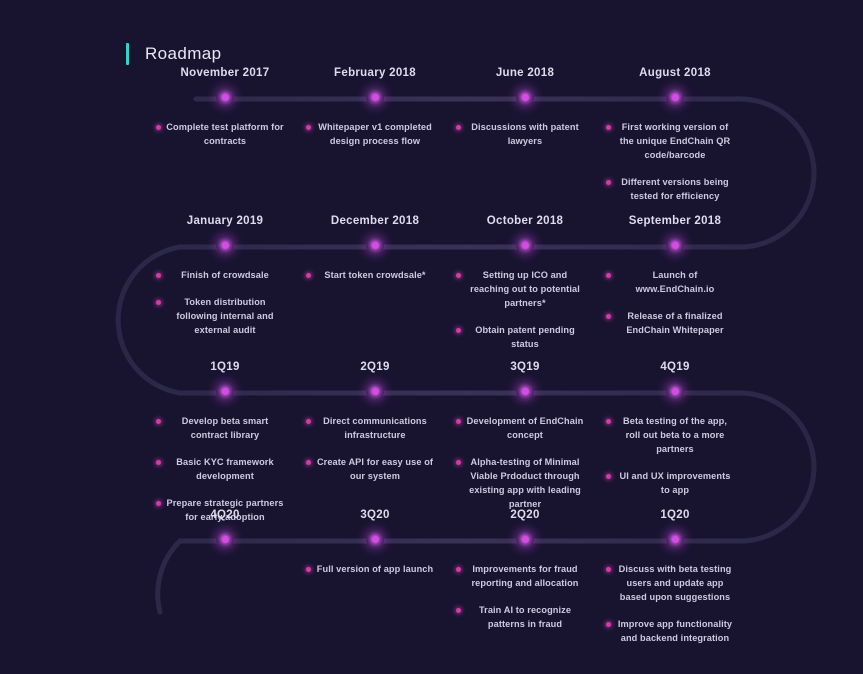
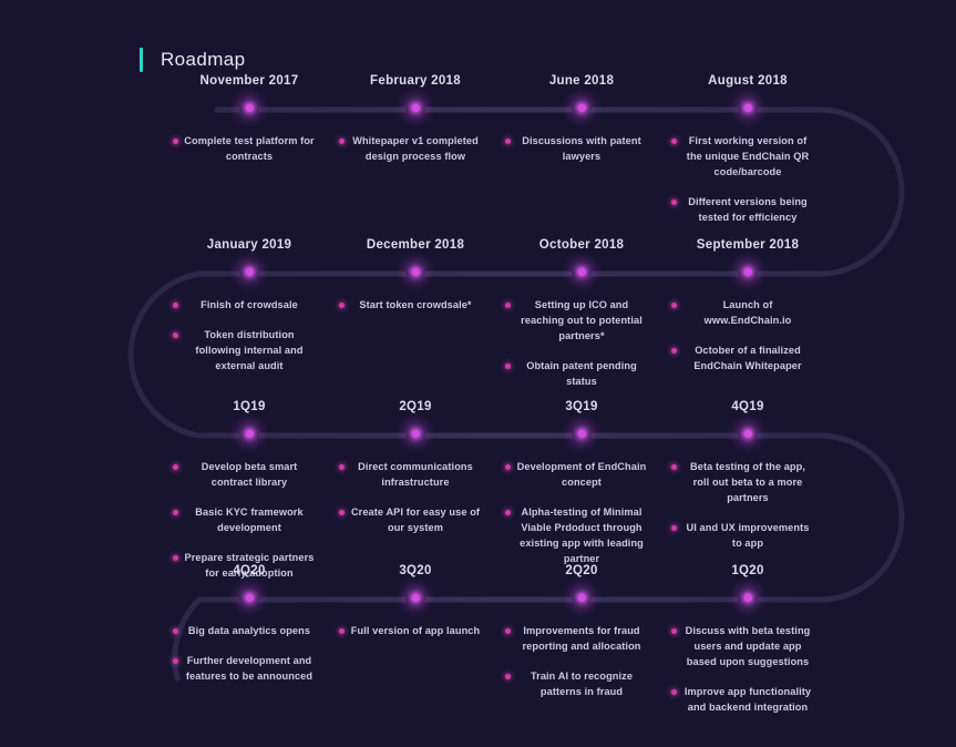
  Roadmap
  November 2017
  Complete test platform for contracts
  February 2018
  Whitepaper v1 completed design process flow
  June 2018
  Discussions with patent lawyers
  August 2018
  First working version of the unique EndChain QR code/barcode
  Different versions being tested for efficiency
  January 2019
  Finish of crowdsale
  Token distribution following internal and external audit
  December 2018
  Start token crowdsale*
  October 2018
  Setting up ICO and reaching out to potential partners*
  Obtain patent pending status
  September 2018
  Launch of www.EndChain.io
- Release of a finalized EndChain Whitepaper
+ October of a finalized EndChain Whitepaper
  1Q19
  Develop beta smart contract library
  Basic KYC framework development
  Prepare strategic partners for early adoption
  2Q19
  Direct communications infrastructure
  Create API for easy use of our system
  3Q19
  Development of EndChain concept
  Alpha-testing of Minimal Viable Prdoduct through existing app with leading partner
  4Q19
  Beta testing of the app, roll out beta to a more partners
  UI and UX improvements to app
  4Q20
+ Big data analytics opens
+ Further development and features to be announced
  3Q20
  Full version of app launch
  2Q20
  Improvements for fraud reporting and allocation
  Train AI to recognize patterns in fraud
  1Q20
  Discuss with beta testing users and update app based upon suggestions
  Improve app functionality and backend integration
